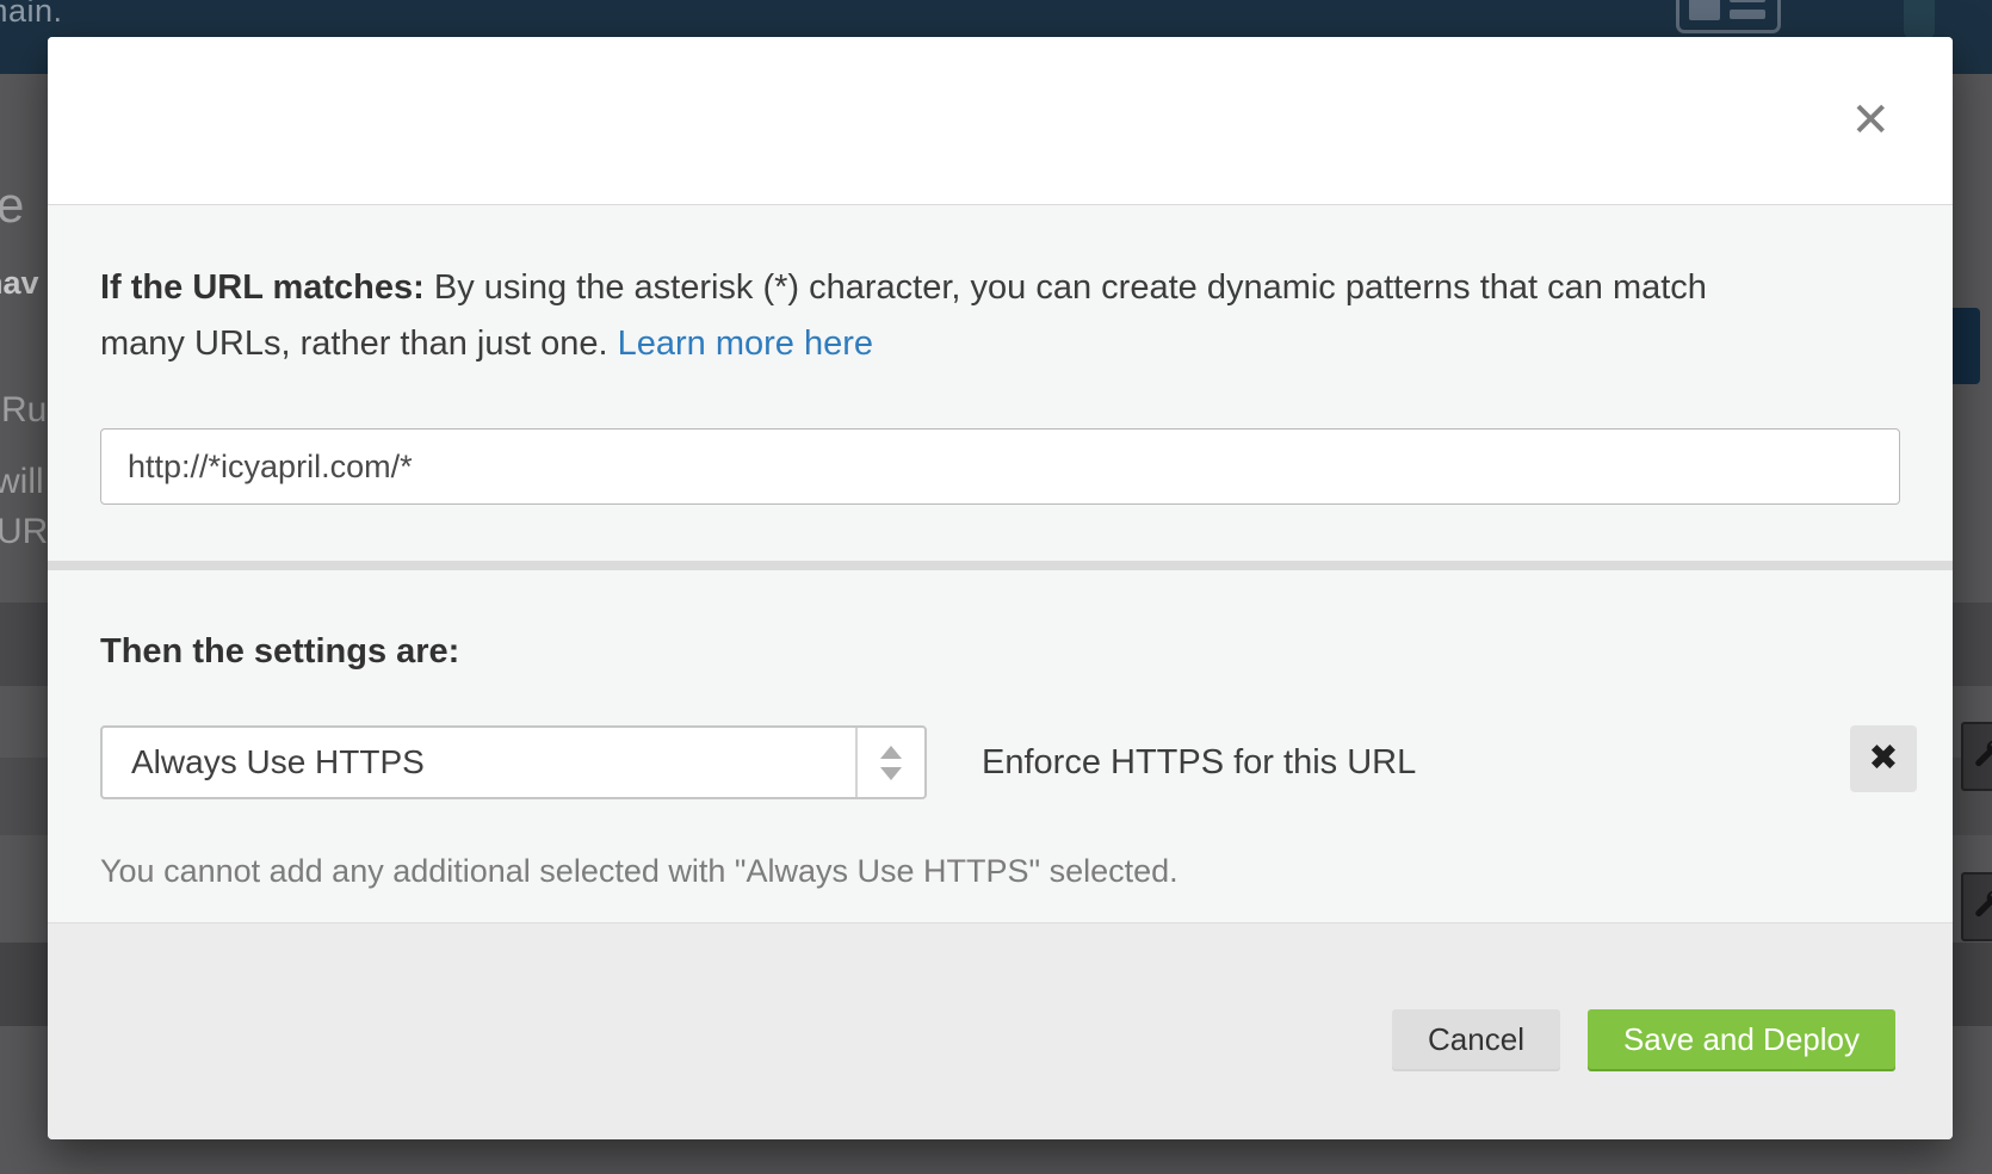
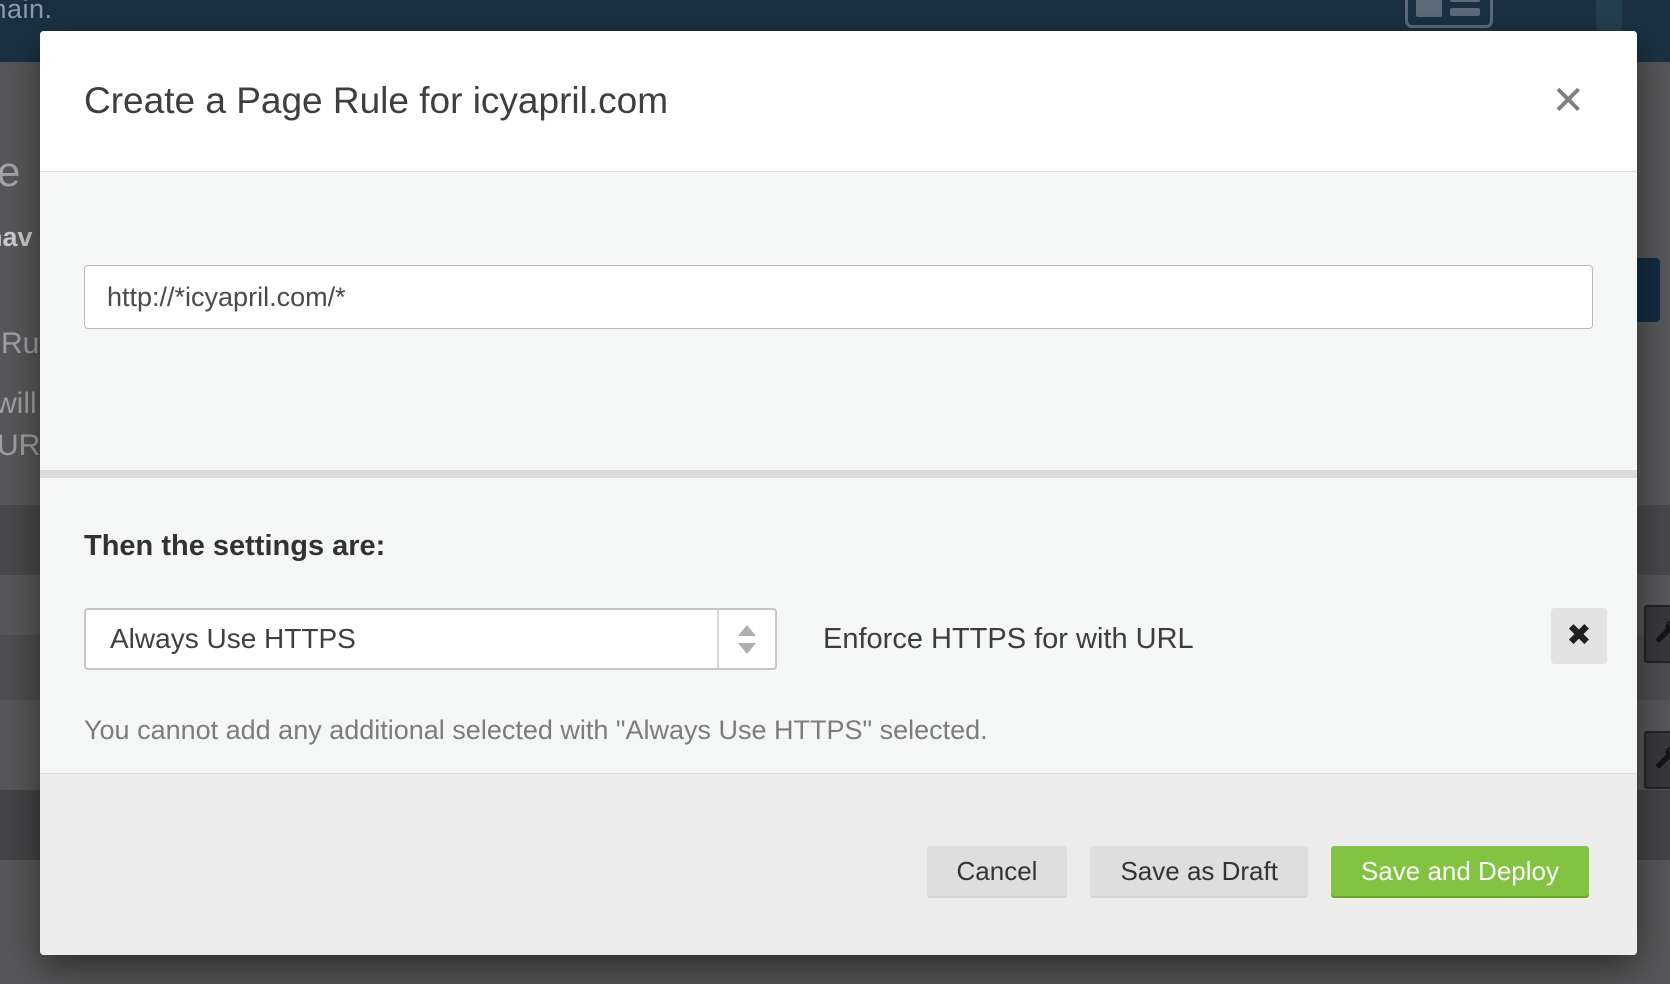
  ain.
  e
  Ru
  will
  UR
+ Create a Page Rule for icyapril.com
  ✕
- If the URL matches: By using the asterisk (*) character, you can create dynamic patterns that can match many URLs, rather than just one. Learn more here
  http://*icyapril.com/*
  Then the settings are:
  Always Use HTTPS
- Enforce HTTPS for this URL
+ Enforce HTTPS for with URL
  ✖
  You cannot add any additional selected with "Always Use HTTPS" selected.
  Cancel
+ Save as Draft
  Save and Deploy
